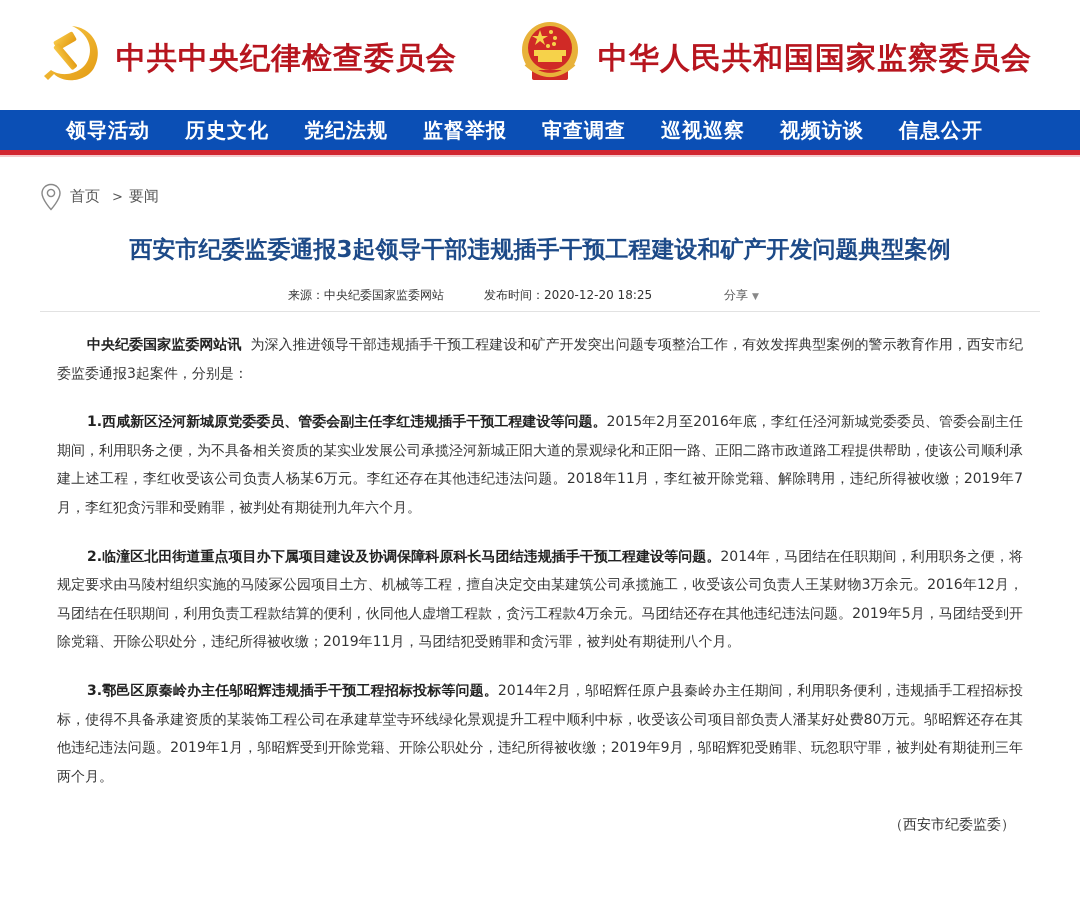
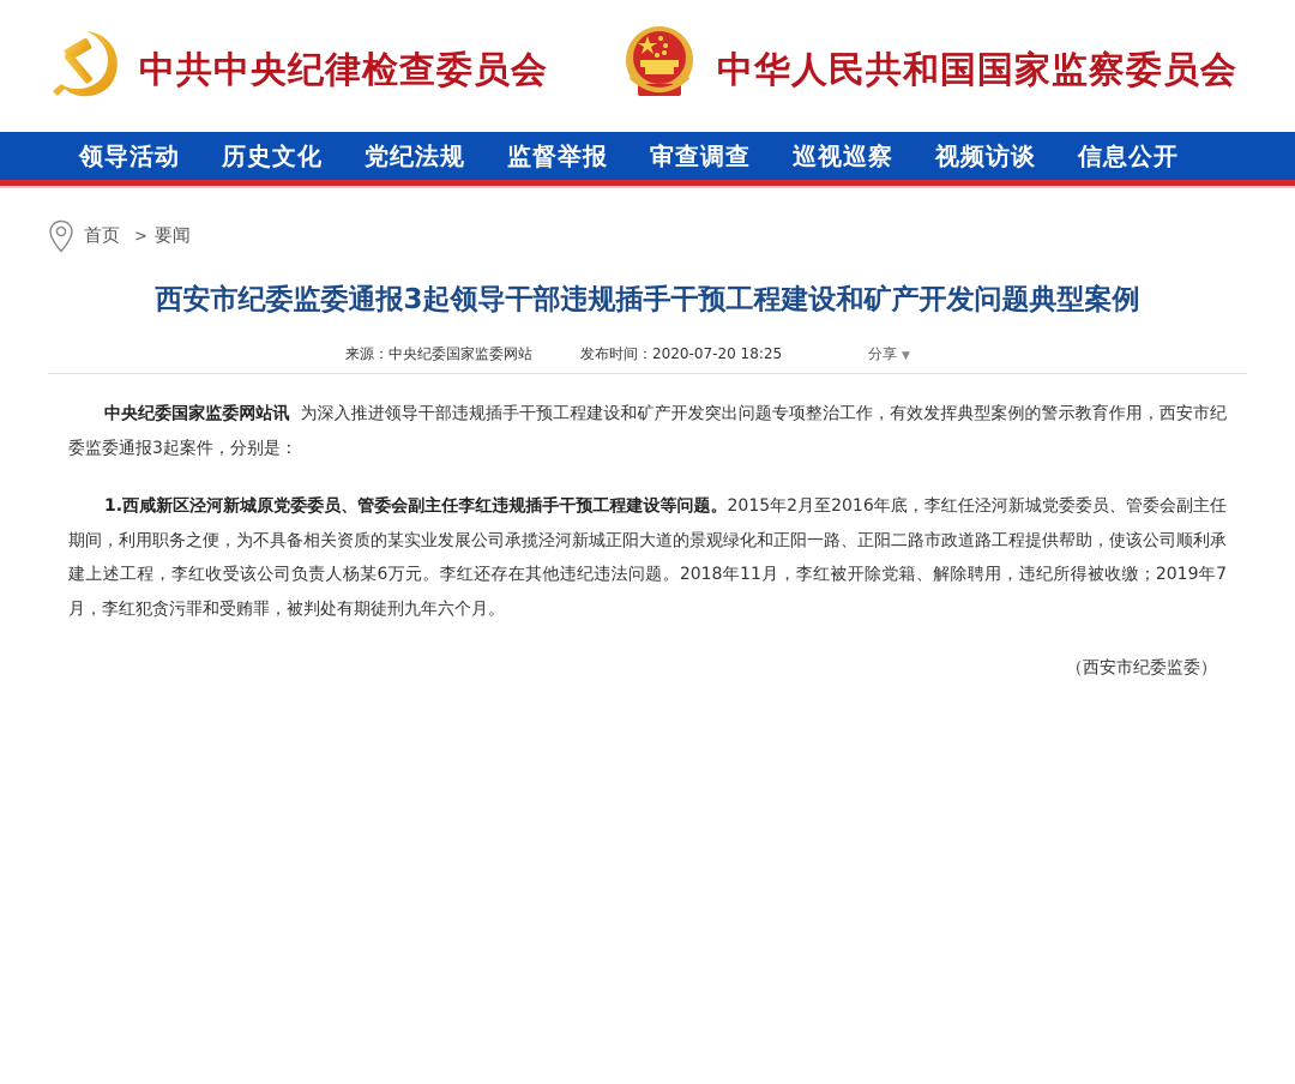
  中共中央纪律检查委员会
  中华人民共和国国家监察委员会
  领导活动
  历史文化
  党纪法规
  监督举报
  审查调查
  巡视巡察
  视频访谈
  信息公开
  首页
  >
  要闻
  西安市纪委监委通报3起领导干部违规插手干预工程建设和矿产开发问题典型案例
  来源：中央纪委国家监委网站
- 发布时间：2020-12-20 18:25
+ 发布时间：2020-07-20 18:25
  分享 ▼
  中央纪委国家监委网站讯 为深入推进领导干部违规插手干预工程建设和矿产开发突出问题专项整治工作，有效发挥典型案例的警示教育作用，西安市纪委监委通报3起案件，分别是：
  1.西咸新区泾河新城原党委委员、管委会副主任李红违规插手干预工程建设等问题。2015年2月至2016年底，李红任泾河新城党委委员、管委会副主任期间，利用职务之便，为不具备相关资质的某实业发展公司承揽泾河新城正阳大道的景观绿化和正阳一路、正阳二路市政道路工程提供帮助，使该公司顺利承建上述工程，李红收受该公司负责人杨某6万元。李红还存在其他违纪违法问题。2018年11月，李红被开除党籍、解除聘用，违纪所得被收缴；2019年7月，李红犯贪污罪和受贿罪，被判处有期徒刑九年六个月。
- 2.临潼区北田街道重点项目办下属项目建设及协调保障科原科长马团结违规插手干预工程建设等问题。2014年，马团结在任职期间，利用职务之便，将规定要求由马陵村组织实施的马陵冢公园项目土方、机械等工程，擅自决定交由某建筑公司承揽施工，收受该公司负责人王某财物3万余元。2016年12月，马团结在任职期间，利用负责工程款结算的便利，伙同他人虚增工程款，贪污工程款4万余元。马团结还存在其他违纪违法问题。2019年5月，马团结受到开除党籍、开除公职处分，违纪所得被收缴；2019年11月，马团结犯受贿罪和贪污罪，被判处有期徒刑八个月。
- 3.鄠邑区原秦岭办主任邬昭辉违规插手干预工程招标投标等问题。2014年2月，邬昭辉任原户县秦岭办主任期间，利用职务便利，违规插手工程招标投标，使得不具备承建资质的某装饰工程公司在承建草堂寺环线绿化景观提升工程中顺利中标，收受该公司项目部负责人潘某好处费80万元。邬昭辉还存在其他违纪违法问题。2019年1月，邬昭辉受到开除党籍、开除公职处分，违纪所得被收缴；2019年9月，邬昭辉犯受贿罪、玩忽职守罪，被判处有期徒刑三年两个月。
  （西安市纪委监委）
